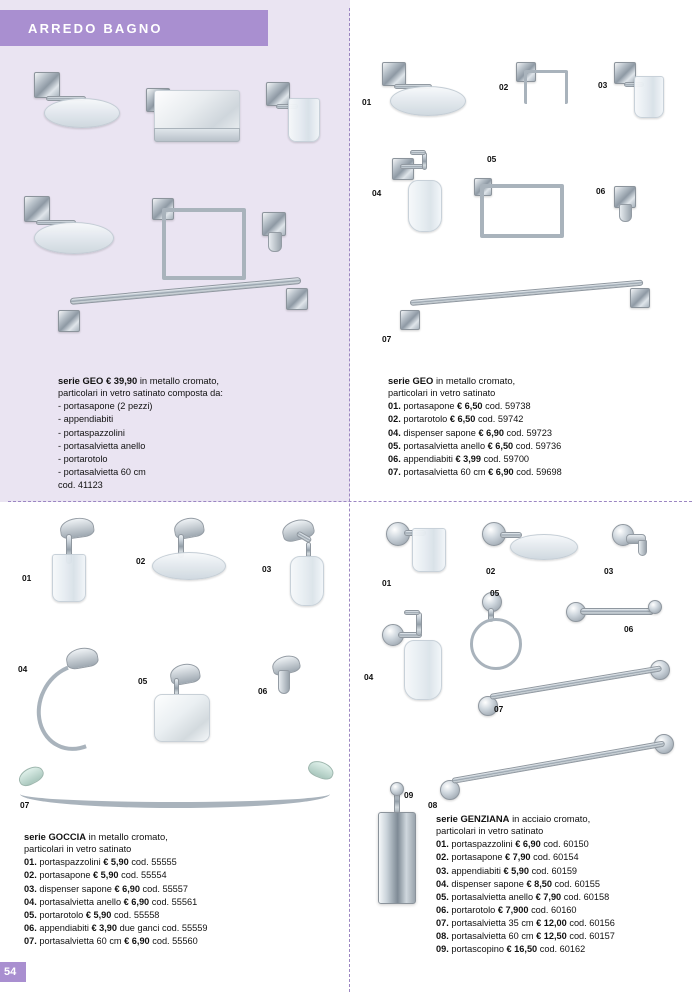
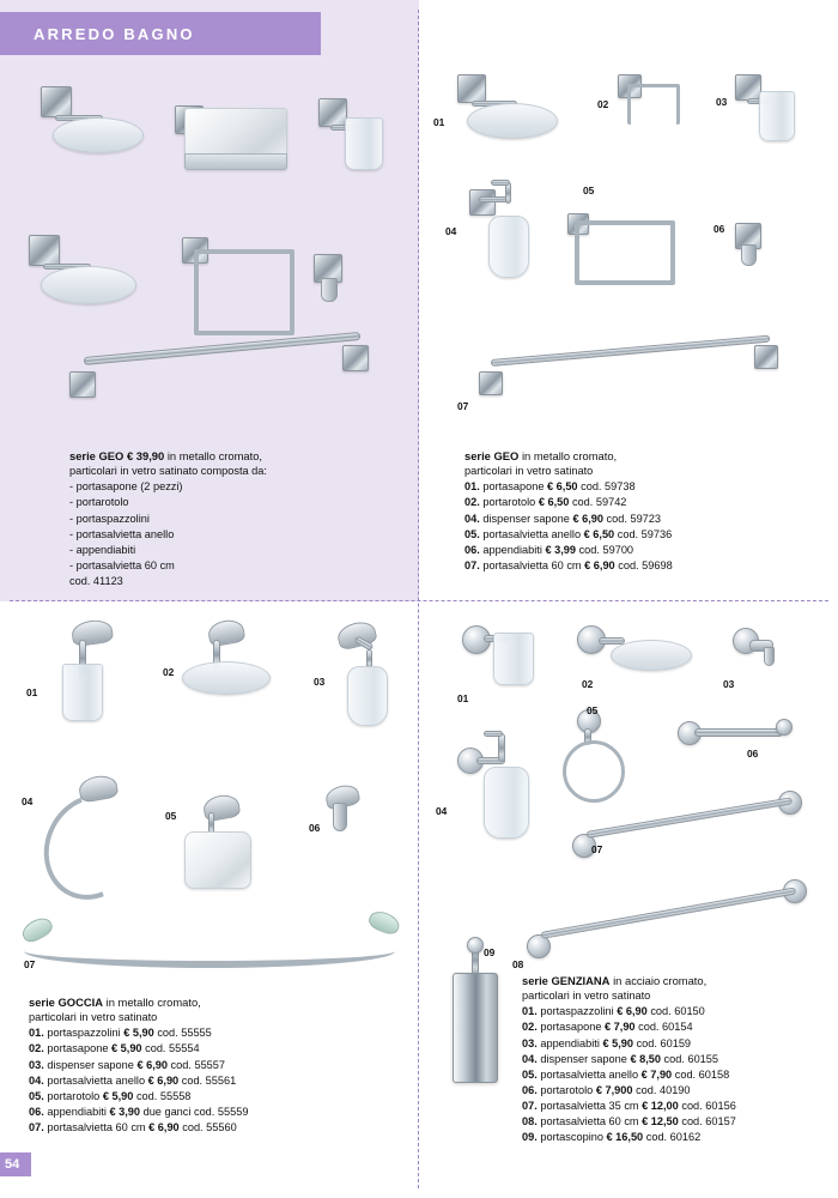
  ARREDO BAGNO
  54
  serie GEO € 39,90 in metallo cromato,
  particolari in vetro satinato composta da:
  - portasapone (2 pezzi)
- - appendiabiti
+ - portarotolo
  - portaspazzolini
  - portasalvietta anello
- - portarotolo
+ - appendiabiti
  - portasalvietta 60 cm
  cod. 41123
  01
  02
  03
  04
  05
  06
  07
  serie GEO in metallo cromato,
  particolari in vetro satinato
  01. portasapone € 6,50 cod. 59738
  02. portarotolo € 6,50 cod. 59742
  04. dispenser sapone € 6,90 cod. 59723
  05. portasalvietta anello € 6,50 cod. 59736
  06. appendiabiti € 3,99 cod. 59700
  07. portasalvietta 60 cm € 6,90 cod. 59698
  01
  02
  03
  04
  05
  06
  07
  serie GOCCIA in metallo cromato,
  particolari in vetro satinato
  01. portaspazzolini € 5,90 cod. 55555
  02. portasapone € 5,90 cod. 55554
  03. dispenser sapone € 6,90 cod. 55557
  04. portasalvietta anello € 6,90 cod. 55561
  05. portarotolo € 5,90 cod. 55558
  06. appendiabiti € 3,90 due ganci cod. 55559
  07. portasalvietta 60 cm € 6,90 cod. 55560
  01
  02
  03
  06
  05
  04
  07
  08
  09
  serie GENZIANA in acciaio cromato,
  particolari in vetro satinato
  01. portaspazzolini € 6,90 cod. 60150
  02. portasapone € 7,90 cod. 60154
  03. appendiabiti € 5,90 cod. 60159
  04. dispenser sapone € 8,50 cod. 60155
  05. portasalvietta anello € 7,90 cod. 60158
- 06. portarotolo € 7,900 cod. 60160
+ 06. portarotolo € 7,900 cod. 40190
  07. portasalvietta 35 cm € 12,00 cod. 60156
  08. portasalvietta 60 cm € 12,50 cod. 60157
  09. portascopino € 16,50 cod. 60162
